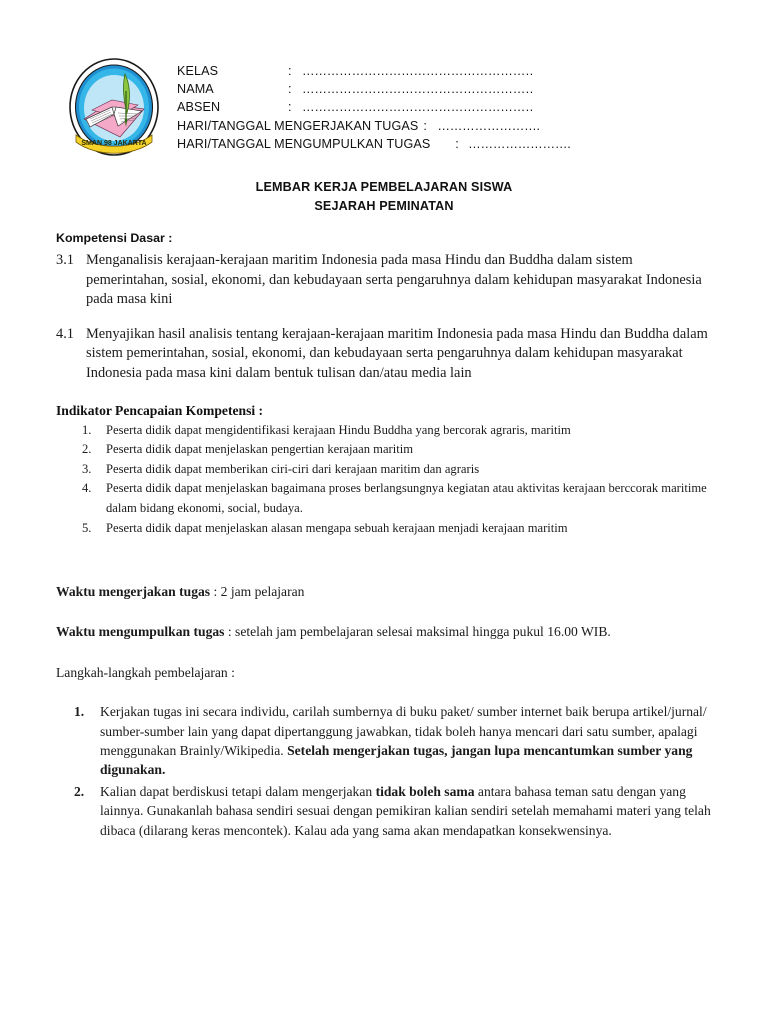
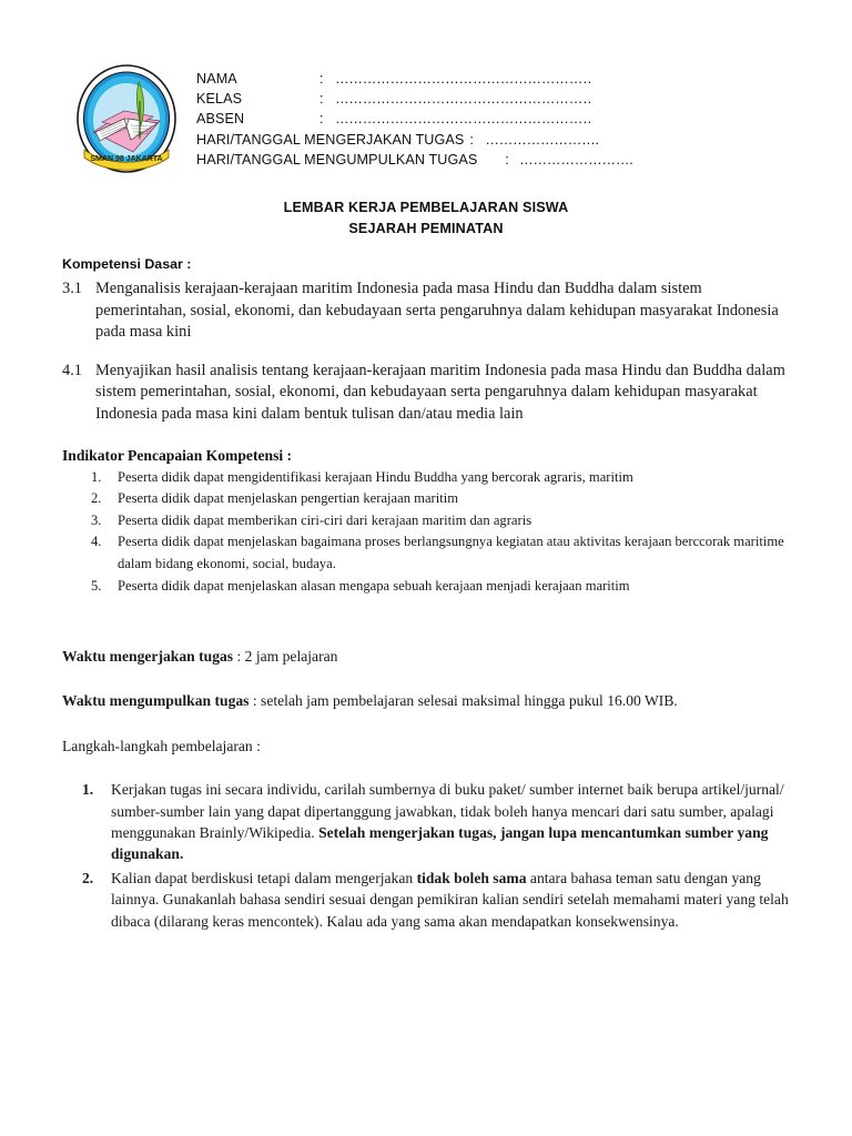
- KELAS
+ NAMA
  :
  …………………………………………………
- NAMA
+ KELAS
  :
  …………………………………………………
  ABSEN
  :
  …………………………………………………
  HARI/TANGGAL MENGERJAKAN TUGAS
  :
  …………………….
  HARI/TANGGAL MENGUMPULKAN TUGAS
  :
  …………………….
  LEMBAR KERJA PEMBELAJARAN SISWA
  SEJARAH PEMINATAN
  Kompetensi Dasar :
  3.1
  Menganalisis kerajaan-kerajaan maritim Indonesia pada masa Hindu dan Buddha dalam sistem pemerintahan, sosial, ekonomi, dan kebudayaan serta pengaruhnya dalam kehidupan masyarakat Indonesia pada masa kini
  4.1
  Menyajikan hasil analisis tentang kerajaan-kerajaan maritim Indonesia pada masa Hindu dan Buddha dalam sistem pemerintahan, sosial, ekonomi, dan kebudayaan serta pengaruhnya dalam kehidupan masyarakat Indonesia pada masa kini dalam bentuk tulisan dan/atau media lain
  Indikator Pencapaian Kompetensi :
  1.
  Peserta didik dapat mengidentifikasi kerajaan Hindu Buddha yang bercorak agraris, maritim
  2.
  Peserta didik dapat menjelaskan pengertian kerajaan maritim
  3.
  Peserta didik dapat memberikan ciri-ciri dari kerajaan maritim dan agraris
  4.
  Peserta didik dapat menjelaskan bagaimana proses berlangsungnya kegiatan atau aktivitas kerajaan berccorak maritime dalam bidang ekonomi, social, budaya.
  5.
  Peserta didik dapat menjelaskan alasan mengapa sebuah kerajaan menjadi kerajaan maritim
  Waktu mengerjakan tugas : 2 jam pelajaran
  Waktu mengumpulkan tugas : setelah jam pembelajaran selesai maksimal hingga pukul 16.00 WIB.
  Langkah-langkah pembelajaran :
  1.
  Kerjakan tugas ini secara individu, carilah sumbernya di buku paket/ sumber internet baik berupa artikel/jurnal/ sumber-sumber lain yang dapat dipertanggung jawabkan, tidak boleh hanya mencari dari satu sumber, apalagi menggunakan Brainly/Wikipedia. Setelah mengerjakan tugas, jangan lupa mencantumkan sumber yang digunakan.
  2.
  Kalian dapat berdiskusi tetapi dalam mengerjakan tidak boleh sama antara bahasa teman satu dengan yang lainnya. Gunakanlah bahasa sendiri sesuai dengan pemikiran kalian sendiri setelah memahami materi yang telah dibaca (dilarang keras mencontek). Kalau ada yang sama akan mendapatkan konsekwensinya.
